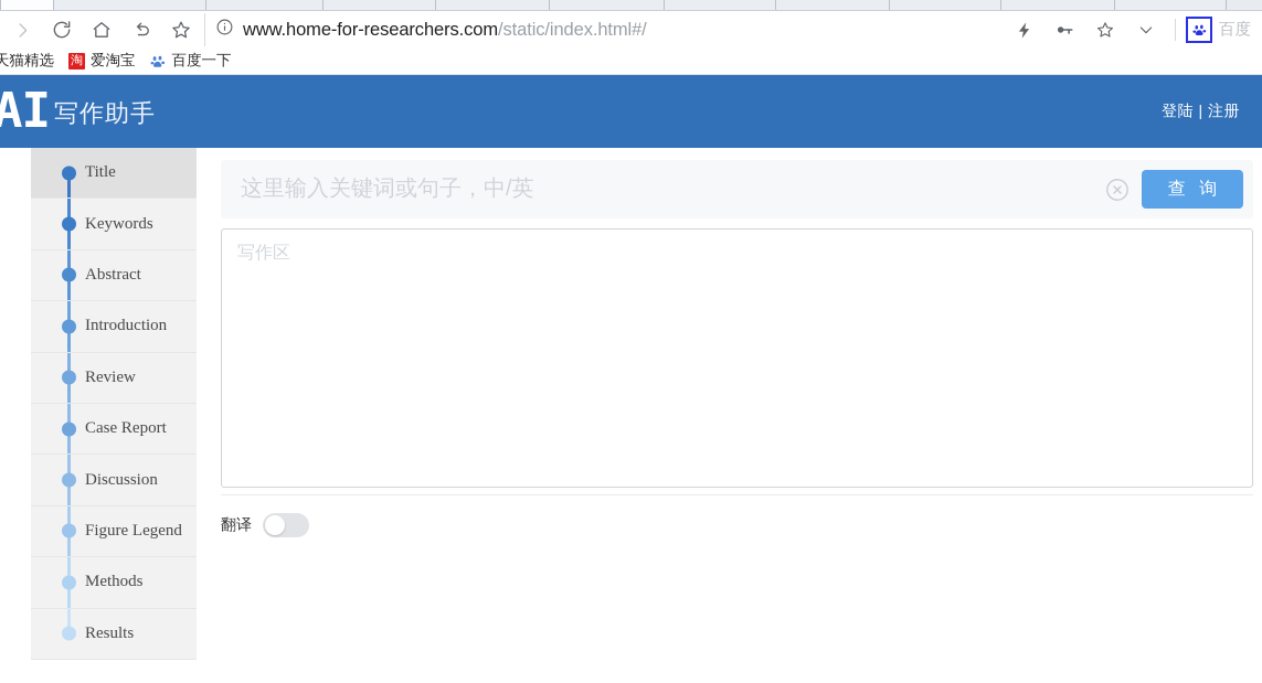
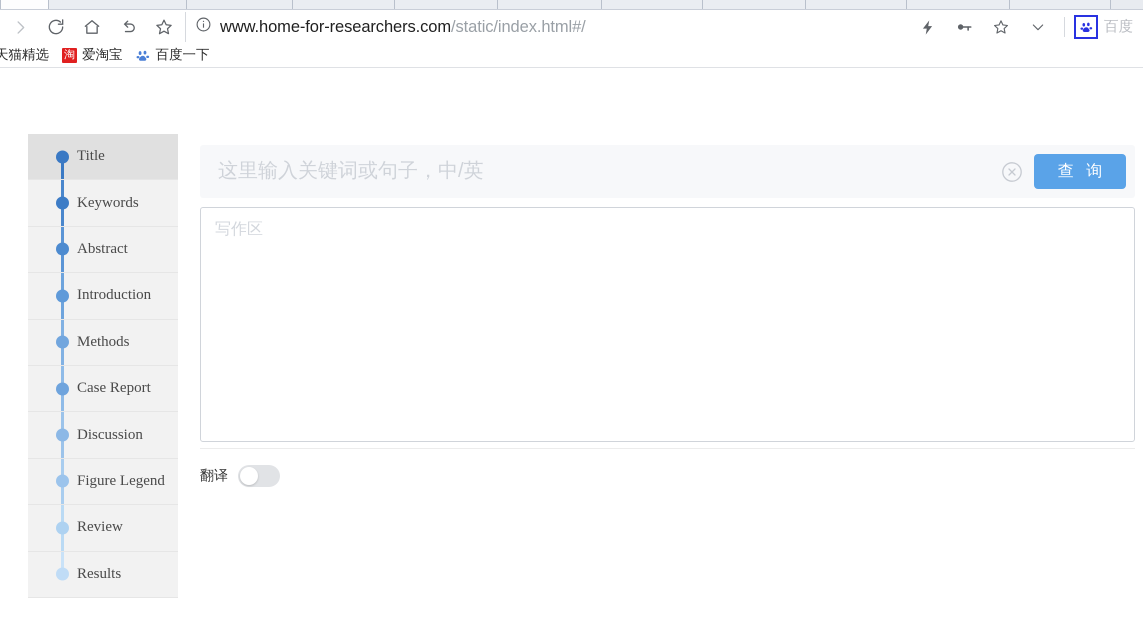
  www.home-for-researchers.com/static/index.html#/
  百度
  天猫精选
  淘
  爱淘宝
  百度一下
- AI
- 写作助手
- 登陆 | 注册
  Title
  Keywords
  Abstract
  Introduction
- Review
+ Methods
  Case Report
  Discussion
  Figure Legend
- Methods
+ Review
  Results
  这里输入关键词或句子，中/英
  查 询
  写作区
  翻译
